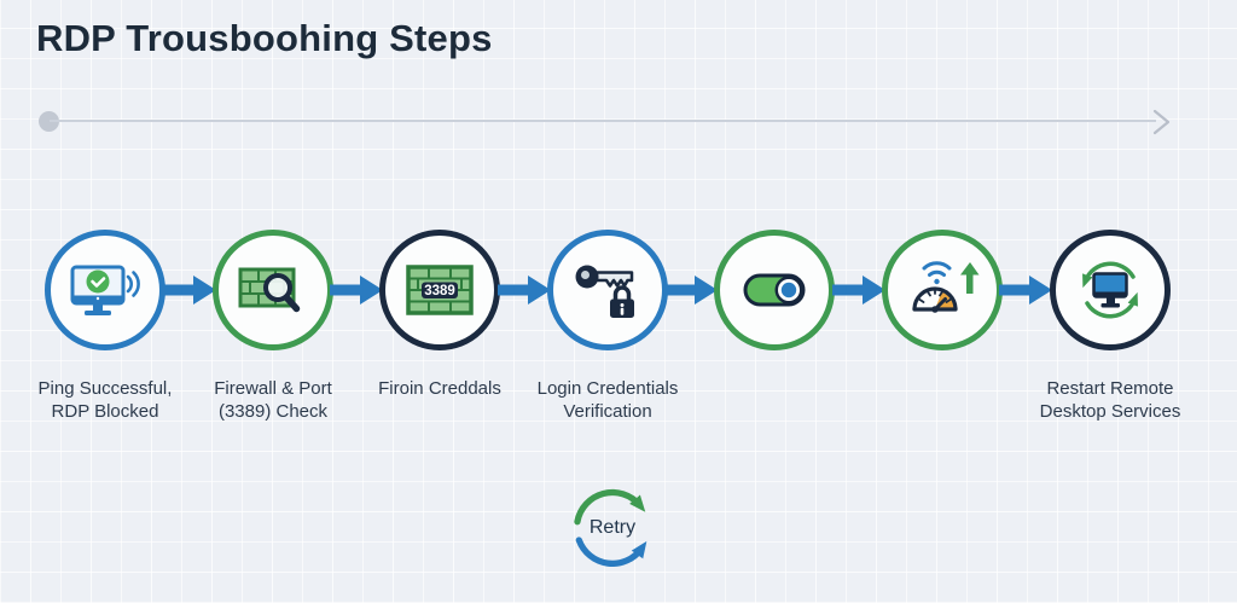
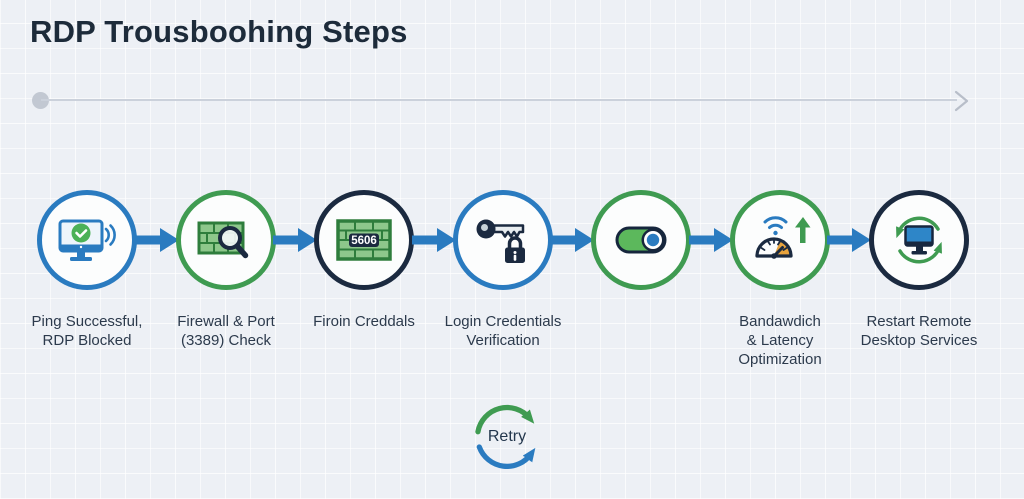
  RDP Trousboohing Steps
- 3389
+ 5606
  Ping Successful,
  RDP Blocked
  Firewall & Port
  (3389) Check
  Firoin Creddals
  Login Credentials
  Verification
+ Bandawdich
+ & Latency
+ Optimization
  Restart Remote
  Desktop Services
  Retry
